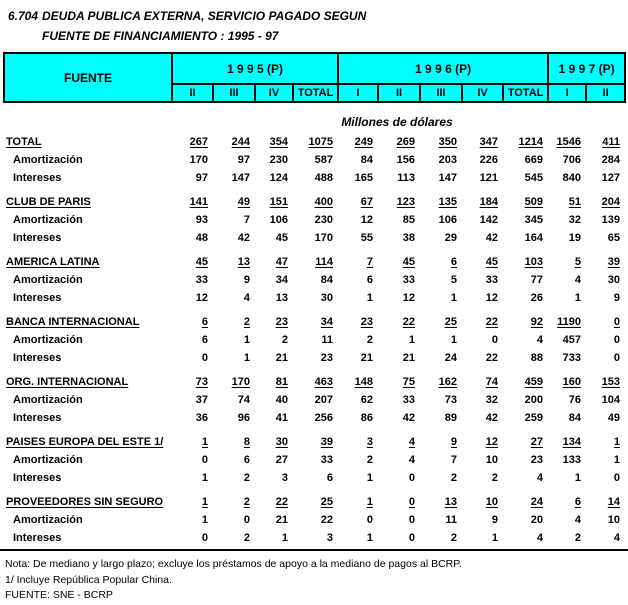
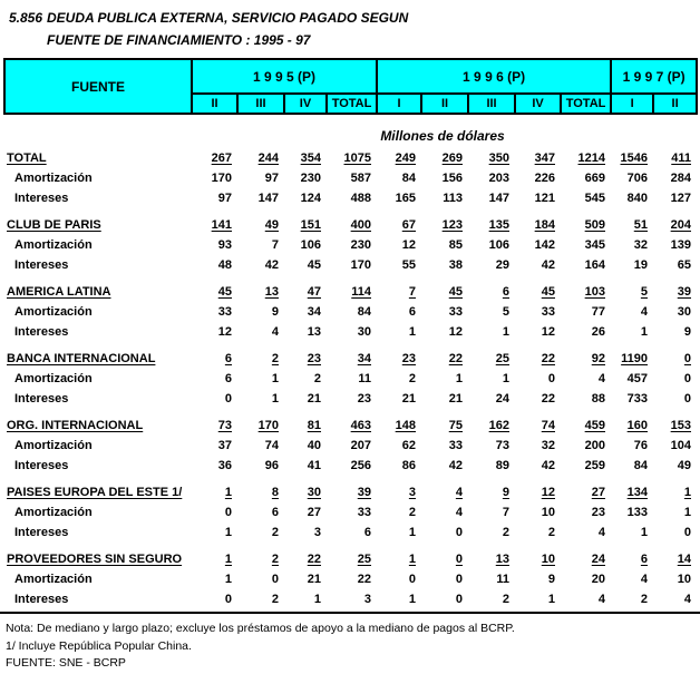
- 6.704 DEUDA PUBLICA EXTERNA, SERVICIO PAGADO SEGUN
+ 5.856 DEUDA PUBLICA EXTERNA, SERVICIO PAGADO SEGUN
  FUENTE DE FINANCIAMIENTO : 1995 - 97
  FUENTE	1 9 9 5 (P)	1 9 9 6 (P)	1 9 9 7 (P)
  II	III	IV	TOTAL	I	II	III	IV	TOTAL	I	II
  Millones de dólares
  TOTAL	267	244	354	1075	249	269	350	347	1214	1546	411
  Amortización	170	97	230	587	84	156	203	226	669	706	284
  Intereses	97	147	124	488	165	113	147	121	545	840	127
  CLUB DE PARIS	141	49	151	400	67	123	135	184	509	51	204
  Amortización	93	7	106	230	12	85	106	142	345	32	139
  Intereses	48	42	45	170	55	38	29	42	164	19	65
  AMERICA LATINA	45	13	47	114	7	45	6	45	103	5	39
  Amortización	33	9	34	84	6	33	5	33	77	4	30
  Intereses	12	4	13	30	1	12	1	12	26	1	9
  BANCA INTERNACIONAL	6	2	23	34	23	22	25	22	92	1190	0
  Amortización	6	1	2	11	2	1	1	0	4	457	0
  Intereses	0	1	21	23	21	21	24	22	88	733	0
  ORG. INTERNACIONAL	73	170	81	463	148	75	162	74	459	160	153
  Amortización	37	74	40	207	62	33	73	32	200	76	104
  Intereses	36	96	41	256	86	42	89	42	259	84	49
  PAISES EUROPA DEL ESTE 1/	1	8	30	39	3	4	9	12	27	134	1
  Amortización	0	6	27	33	2	4	7	10	23	133	1
  Intereses	1	2	3	6	1	0	2	2	4	1	0
  PROVEEDORES SIN SEGURO	1	2	22	25	1	0	13	10	24	6	14
  Amortización	1	0	21	22	0	0	11	9	20	4	10
  Intereses	0	2	1	3	1	0	2	1	4	2	4
  Nota: De mediano y largo plazo; excluye los préstamos de apoyo a la mediano de pagos al BCRP.
  1/ Incluye República Popular China.
  FUENTE: SNE - BCRP
